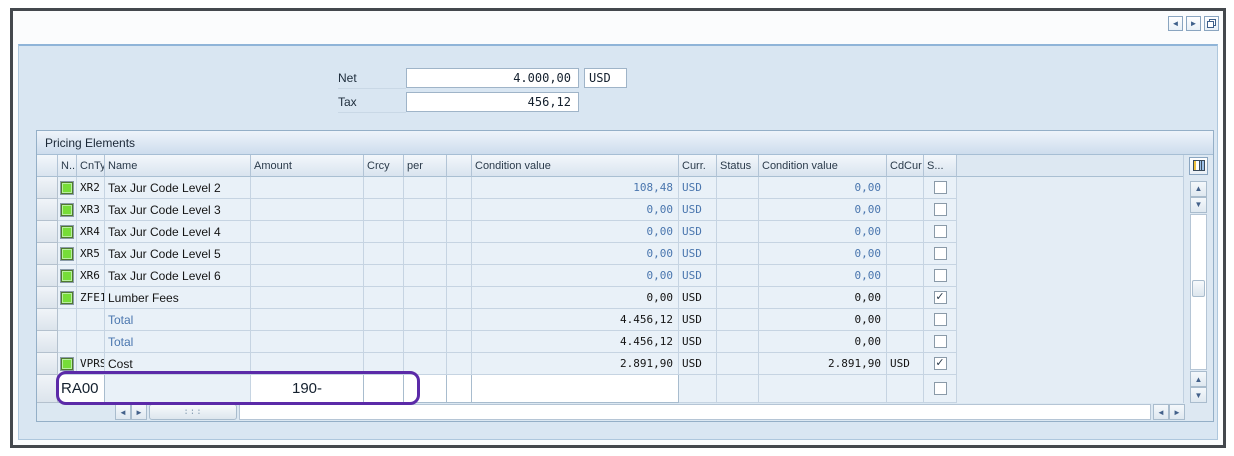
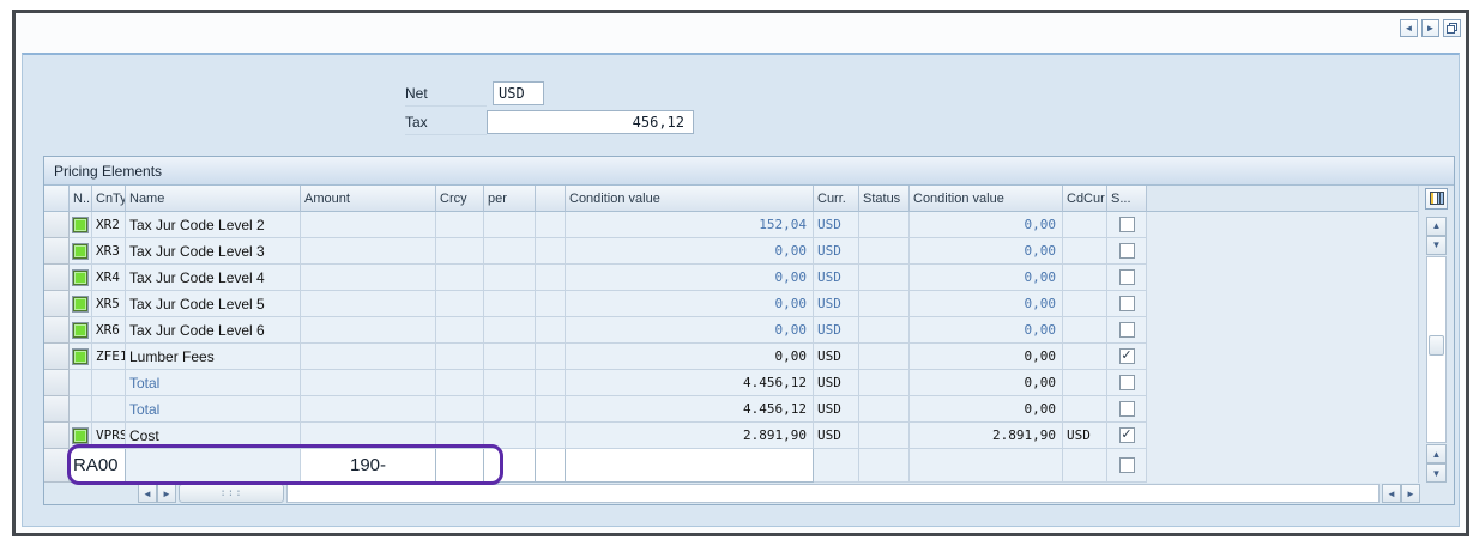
  ◄
  ►
  Net
- 4.000,00
  USD
  Tax
  456,12
  Pricing Elements
  N..
  CnTy
  Name
  Amount
  Crcy
  per
  Condition value
  Curr.
  Status
  Condition value
  CdCur
  S...
  XR2
  Tax Jur Code Level 2
- 108,48
+ 152,04
  USD
  0,00
  XR3
  Tax Jur Code Level 3
  0,00
  USD
  0,00
  XR4
  Tax Jur Code Level 4
  0,00
  USD
  0,00
  XR5
  Tax Jur Code Level 5
  0,00
  USD
  0,00
  XR6
  Tax Jur Code Level 6
  0,00
  USD
  0,00
  ZFE1
  Lumber Fees
  0,00
  USD
  0,00
  ✓
  Total
  4.456,12
  USD
  0,00
  Total
  4.456,12
  USD
  0,00
  VPRS
  Cost
  2.891,90
  USD
  2.891,90
  USD
  ✓
  RA00
  190-
  ◄
  ►
  :::
  ◄
  ►
  ▲
  ▼
  ▲
  ▼
